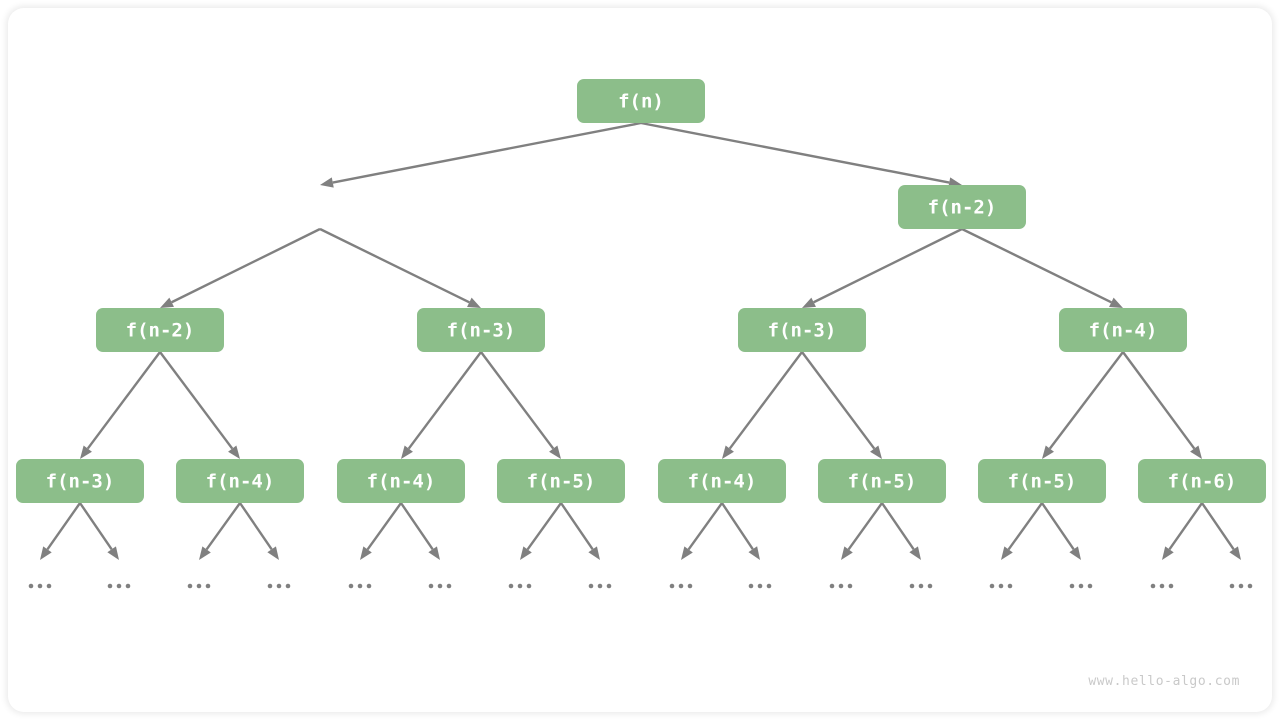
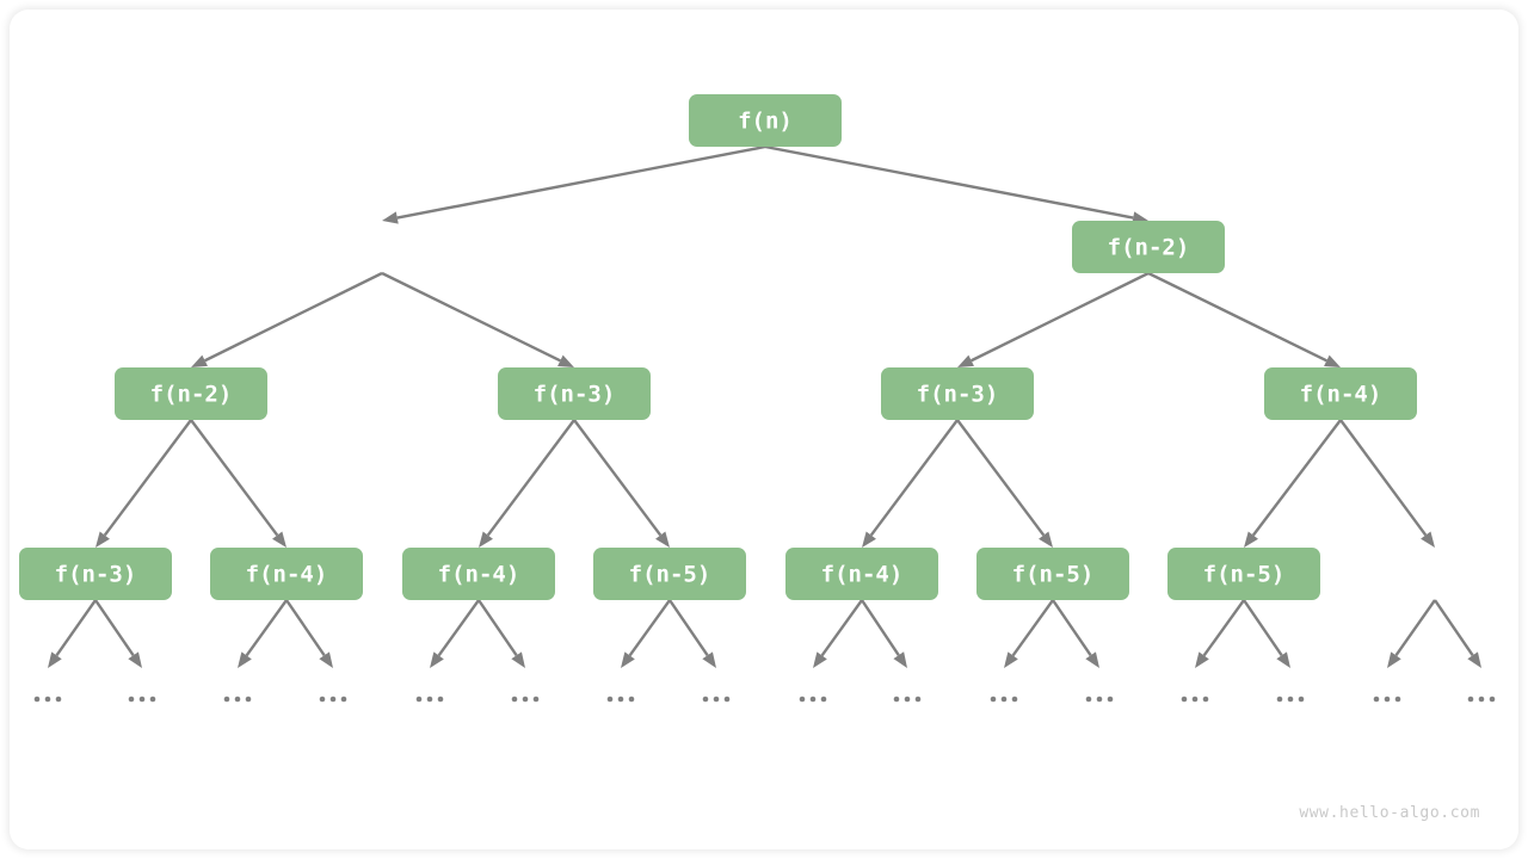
  f(n)
  f(n-2)
  f(n-2)
  f(n-3)
  f(n-3)
  f(n-4)
  f(n-3)
  f(n-4)
  f(n-4)
  f(n-5)
  f(n-4)
  f(n-5)
  f(n-5)
- f(n-6)
  www.hello-algo.com
